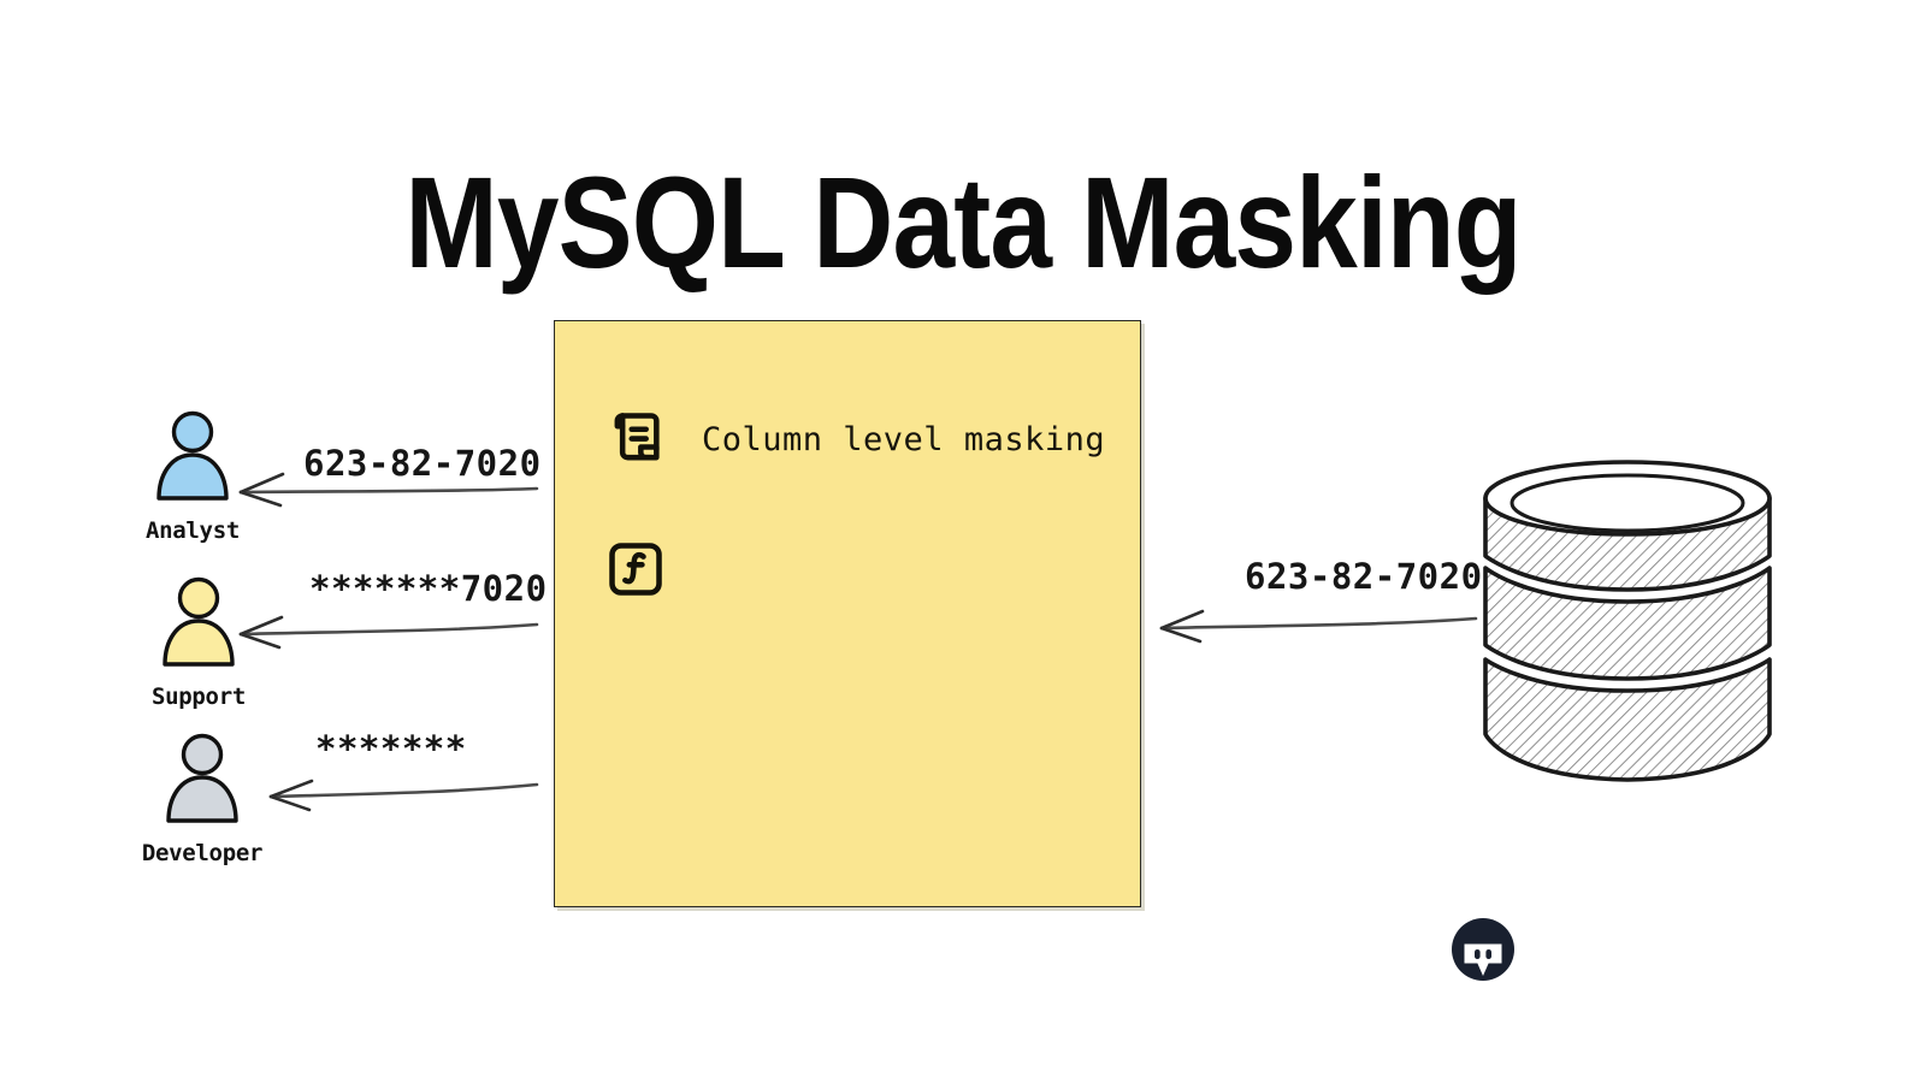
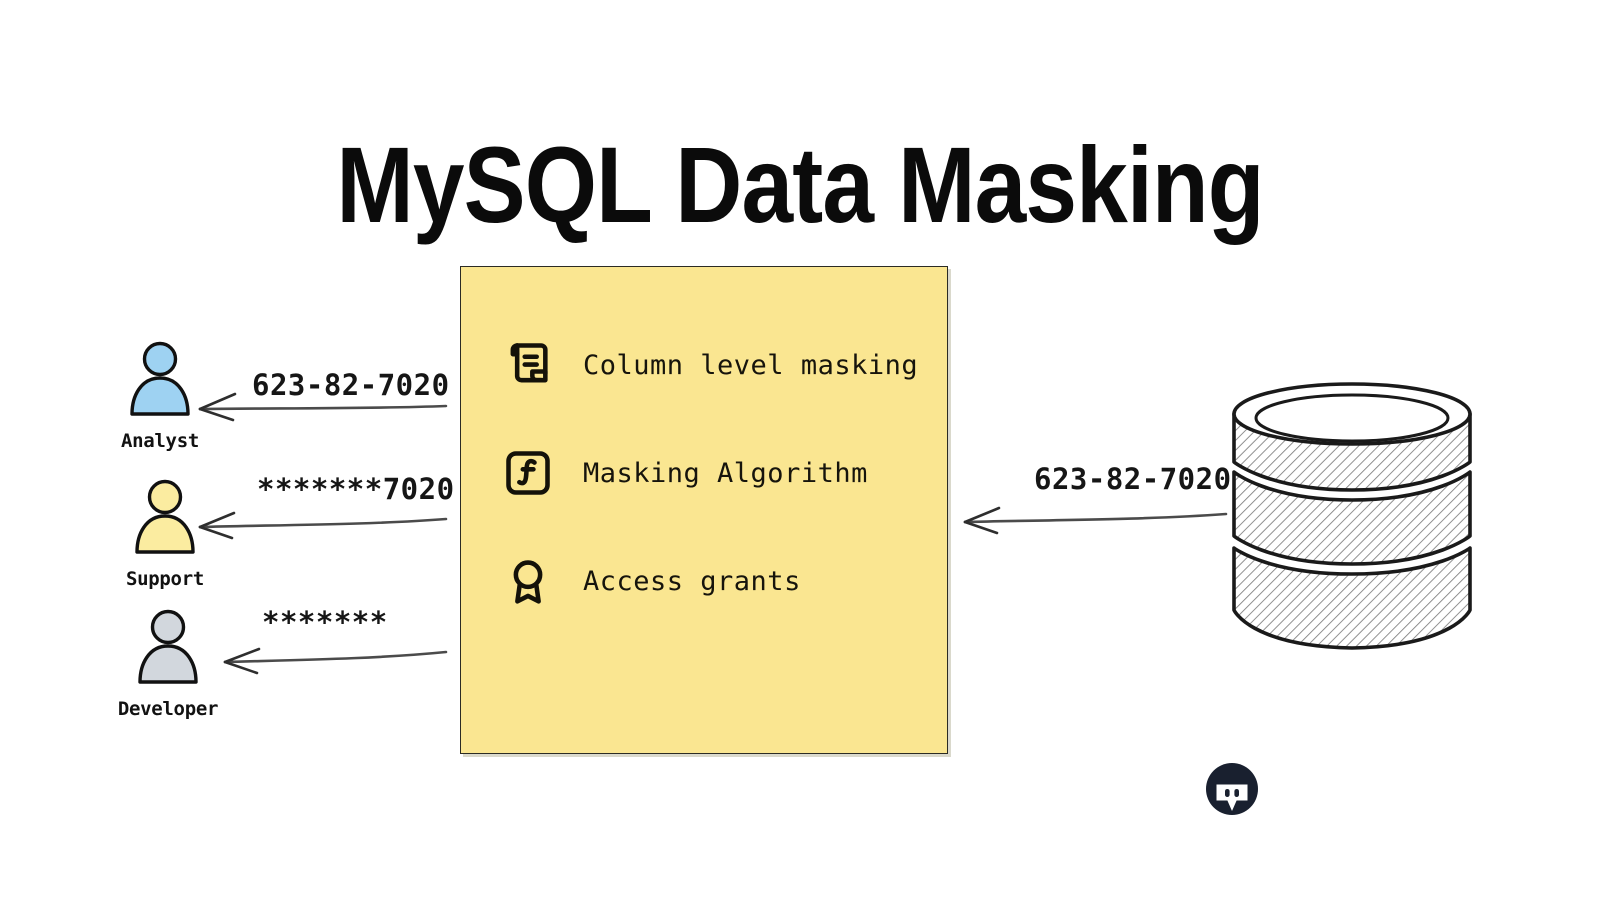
  MySQL Data Masking
  Column level masking
+ Masking Algorithm
+ Access grants
  Analyst
  623-82-7020
  Support
  *******7020
  Developer
  *******
  623-82-7020
